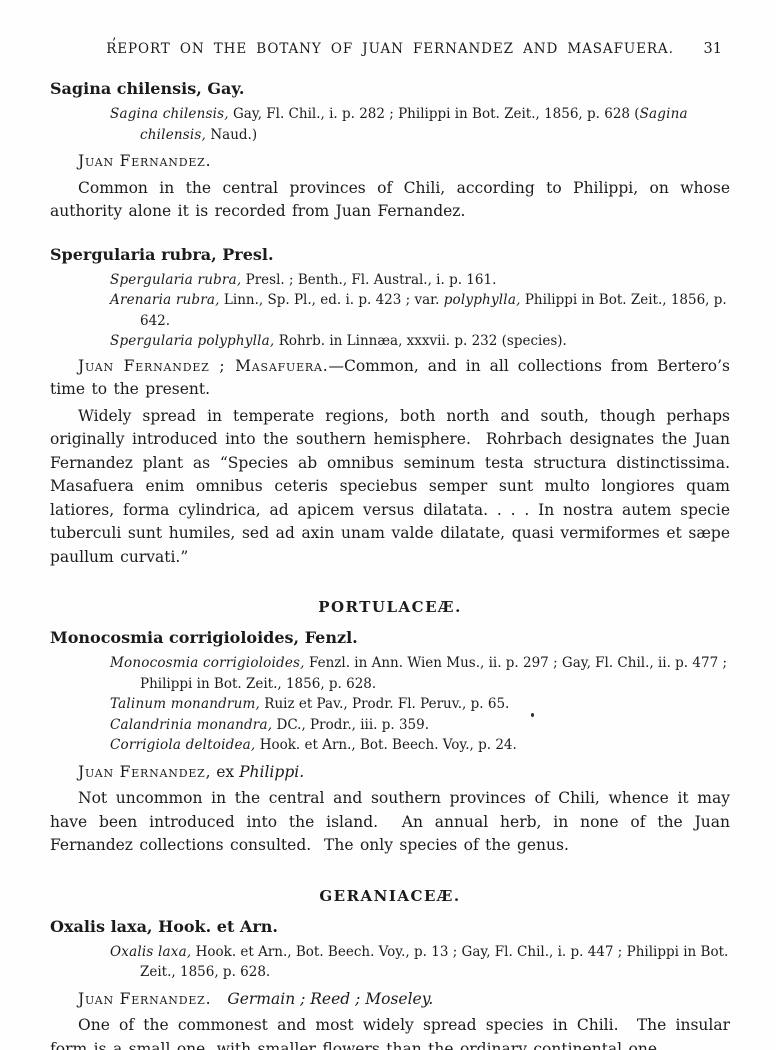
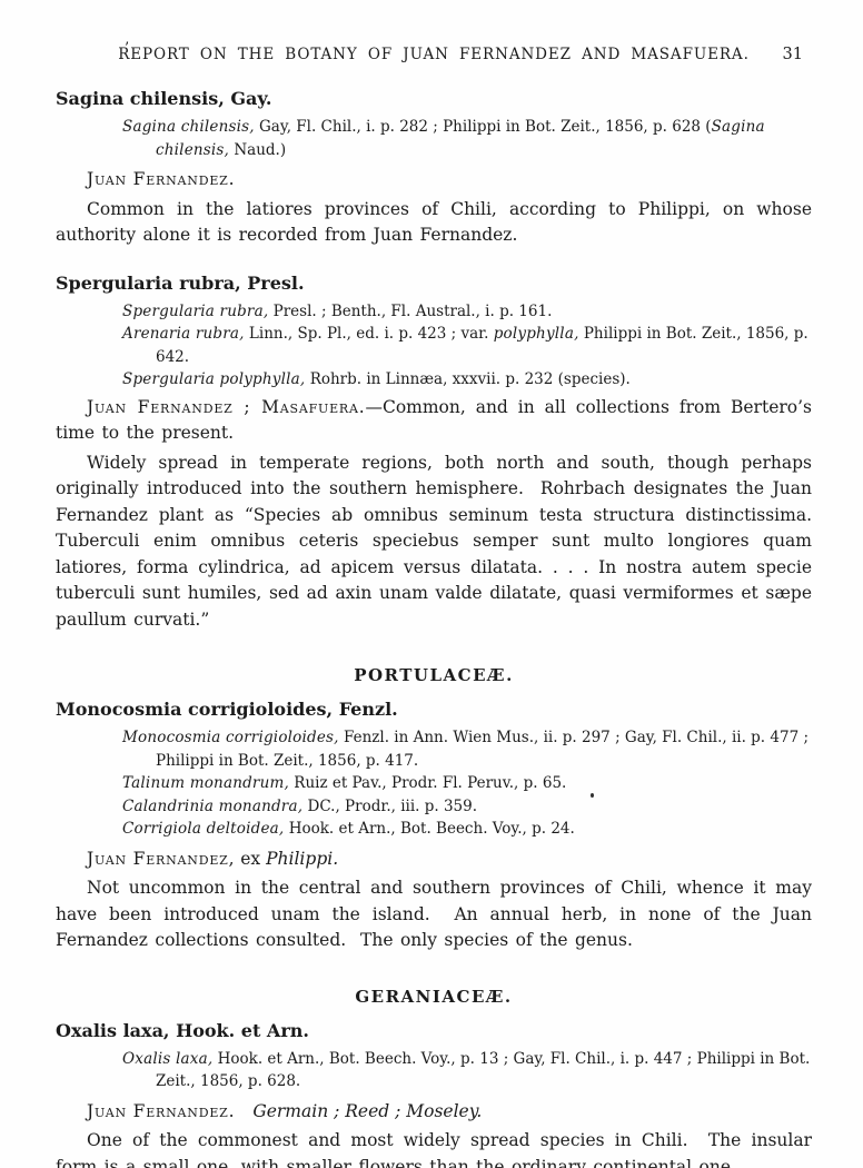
  ’
  REPORT ON THE BOTANY OF JUAN FERNANDEZ AND MASAFUERA.
  31
  Sagina chilensis, Gay.
  Sagina chilensis, Gay, Fl. Chil., i. p. 282 ; Philippi in Bot. Zeit., 1856, p. 628 (Sagina chilensis, Naud.)
  Juan Fernandez.
- Common in the central provinces of Chili, according to Philippi, on whose authority alone it is recorded from Juan Fernandez.
+ Common in the latiores provinces of Chili, according to Philippi, on whose authority alone it is recorded from Juan Fernandez.
  Spergularia rubra, Presl.
  Spergularia rubra, Presl. ; Benth., Fl. Austral., i. p. 161.
  Arenaria rubra, Linn., Sp. Pl., ed. i. p. 423 ; var. polyphylla, Philippi in Bot. Zeit., 1856, p. 642.
  Spergularia polyphylla, Rohrb. in Linnæa, xxxvii. p. 232 (species).
  Juan Fernandez ; Masafuera.—Common, and in all collections from Bertero’s time to the present.
- Widely spread in temperate regions, both north and south, though perhaps originally introduced into the southern hemisphere. Rohrbach designates the Juan Fernandez plant as “Species ab omnibus seminum testa structura distinctissima. Masafuera enim omnibus ceteris speciebus semper sunt multo longiores quam latiores, forma cylindrica, ad apicem versus dilatata. . . . In nostra autem specie tuberculi sunt humiles, sed ad axin unam valde dilatate, quasi vermiformes et sæpe paullum curvati.”
+ Widely spread in temperate regions, both north and south, though perhaps originally introduced into the southern hemisphere. Rohrbach designates the Juan Fernandez plant as “Species ab omnibus seminum testa structura distinctissima. Tuberculi enim omnibus ceteris speciebus semper sunt multo longiores quam latiores, forma cylindrica, ad apicem versus dilatata. . . . In nostra autem specie tuberculi sunt humiles, sed ad axin unam valde dilatate, quasi vermiformes et sæpe paullum curvati.”
  PORTULACEÆ.
  Monocosmia corrigioloides, Fenzl.
- Monocosmia corrigioloides, Fenzl. in Ann. Wien Mus., ii. p. 297 ; Gay, Fl. Chil., ii. p. 477 ; Philippi in Bot. Zeit., 1856, p. 628.
+ Monocosmia corrigioloides, Fenzl. in Ann. Wien Mus., ii. p. 297 ; Gay, Fl. Chil., ii. p. 477 ; Philippi in Bot. Zeit., 1856, p. 417.
  Talinum monandrum, Ruiz et Pav., Prodr. Fl. Peruv., p. 65.
  Calandrinia monandra, DC., Prodr., iii. p. 359.
  Corrigiola deltoidea, Hook. et Arn., Bot. Beech. Voy., p. 24.
  Juan Fernandez, ex Philippi.
- Not uncommon in the central and southern provinces of Chili, whence it may have been introduced into the island. An annual herb, in none of the Juan Fernandez collections consulted. The only species of the genus.
+ Not uncommon in the central and southern provinces of Chili, whence it may have been introduced unam the island. An annual herb, in none of the Juan Fernandez collections consulted. The only species of the genus.
  GERANIACEÆ.
  Oxalis laxa, Hook. et Arn.
  Oxalis laxa, Hook. et Arn., Bot. Beech. Voy., p. 13 ; Gay, Fl. Chil., i. p. 447 ; Philippi in Bot. Zeit., 1856, p. 628.
  Juan Fernandez. Germain ; Reed ; Moseley.
  One of the commonest and most widely spread species in Chili. The insular form is a small one, with smaller flowers than the ordinary continental one.
